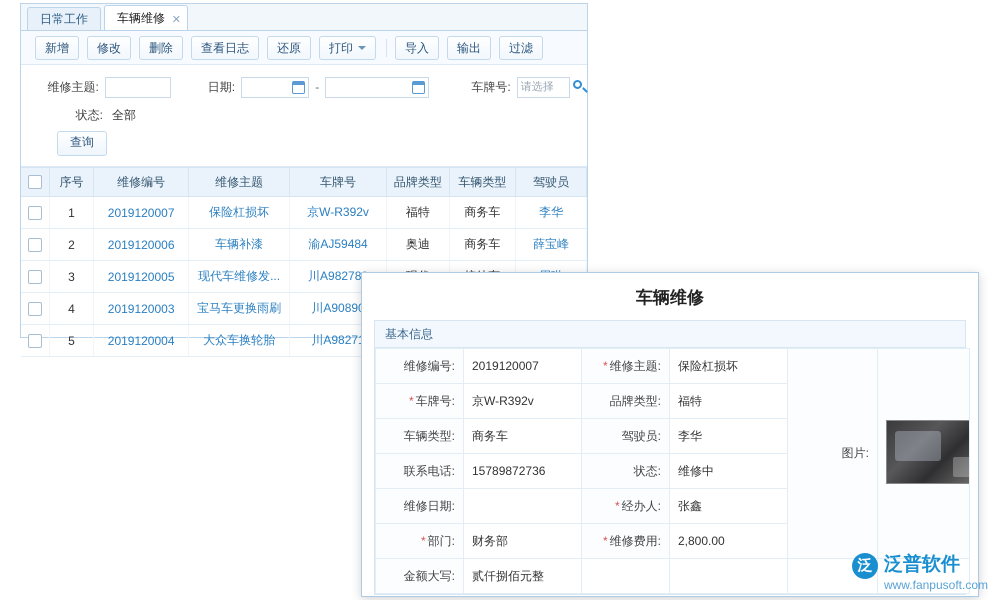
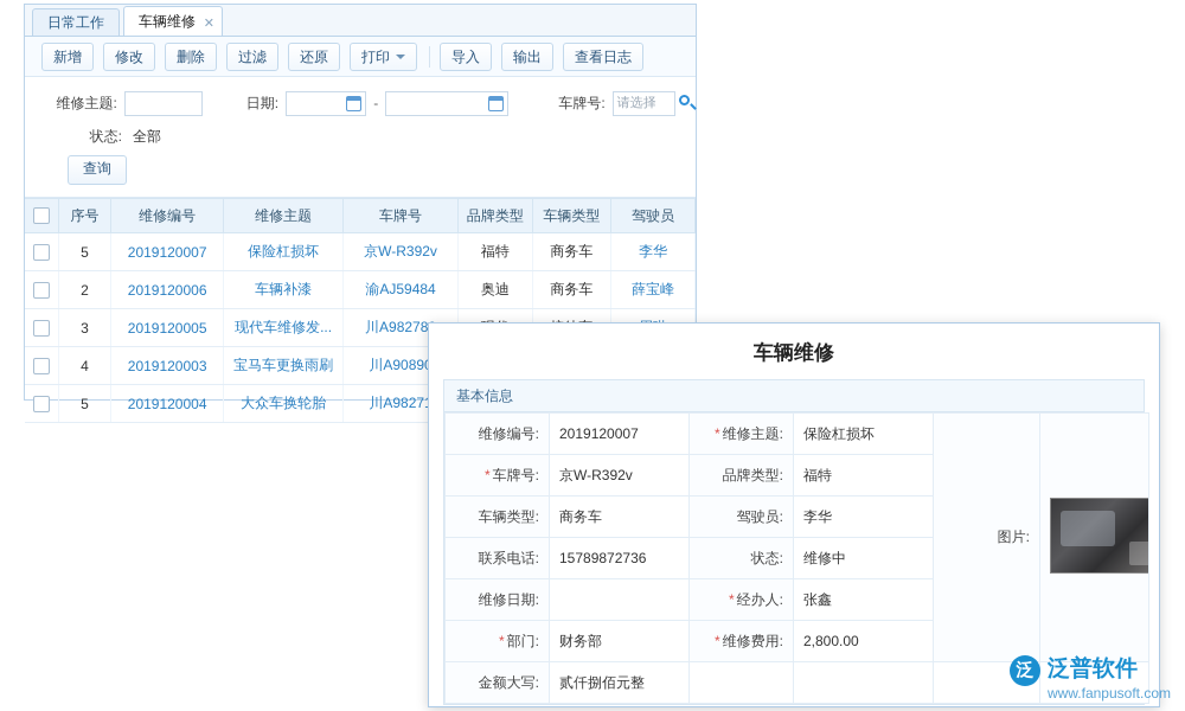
  日常工作
  车辆维修
  ✕
  新增
  修改
  删除
- 查看日志
+ 过滤
  还原
  打印
  导入
  输出
- 过滤
+ 查看日志
  维修主题:
  日期:
  -
  车牌号:
  请选择
  状态:
  全部
  查询
  	序号	维修编号	维修主题	车牌号	品牌类型	车辆类型	驾驶员
- 	1	2019120007	保险杠损坏	京W-R392v	福特	商务车	李华
+ 	5	2019120007	保险杠损坏	京W-R392v	福特	商务车	李华
  	2	2019120006	车辆补漆	渝AJ59484	奥迪	商务车	薛宝峰
  	3	2019120005	现代车维修发...	川A98278
  	4	2019120003	宝马车更换雨刷	川A9089
  	5	2019120004	大众车换轮胎	川A9827
  车辆维修
  基本信息
  维修编号:	2019120007	* 维修主题:	保险杠损坏	图片:
  * 车牌号:	京W-R392v	品牌类型:	福特
  车辆类型:	商务车	驾驶员:	李华
  联系电话:	15789872736	状态:	维修中
  维修日期:		* 经办人:	张鑫
  * 部门:	财务部	* 维修费用:	2,800.00
  金额大写:	贰仟捌佰元整
  泛
  泛普软件
  www.fanpusoft.com
